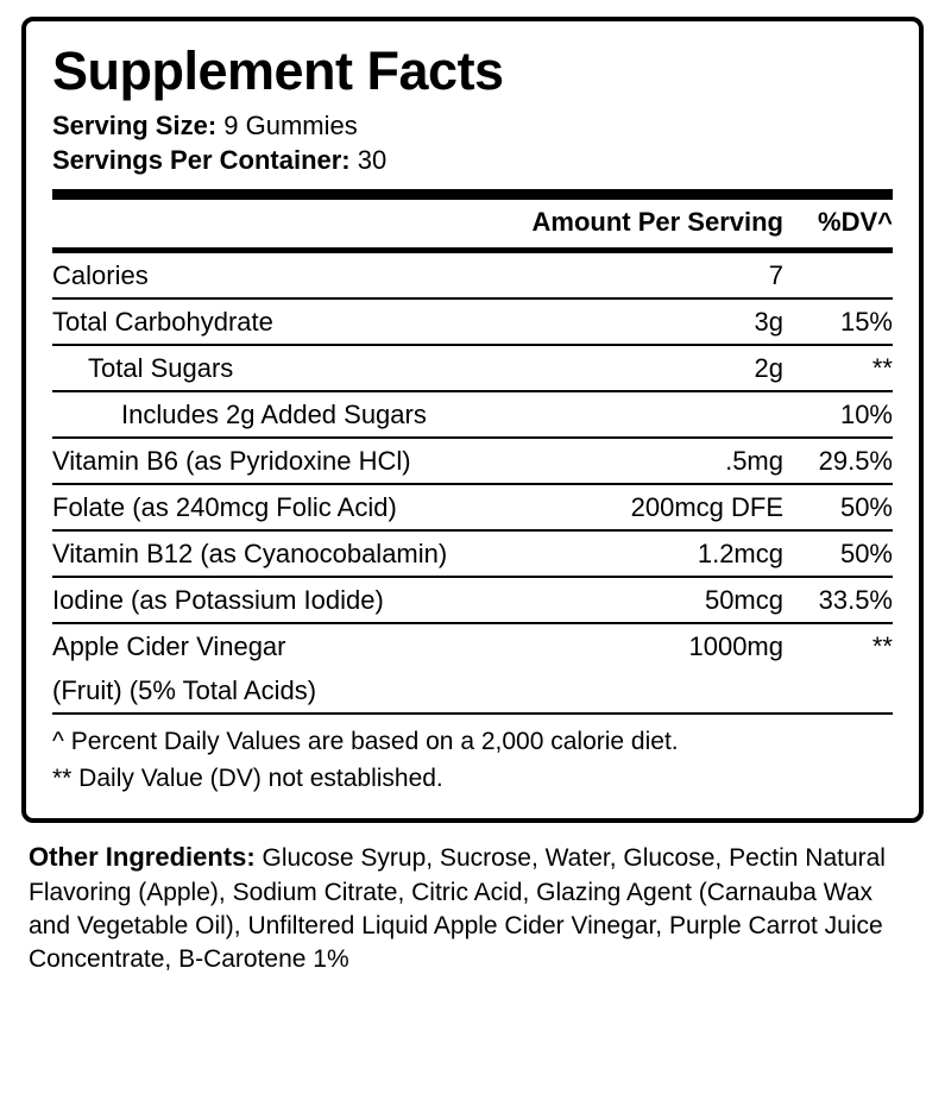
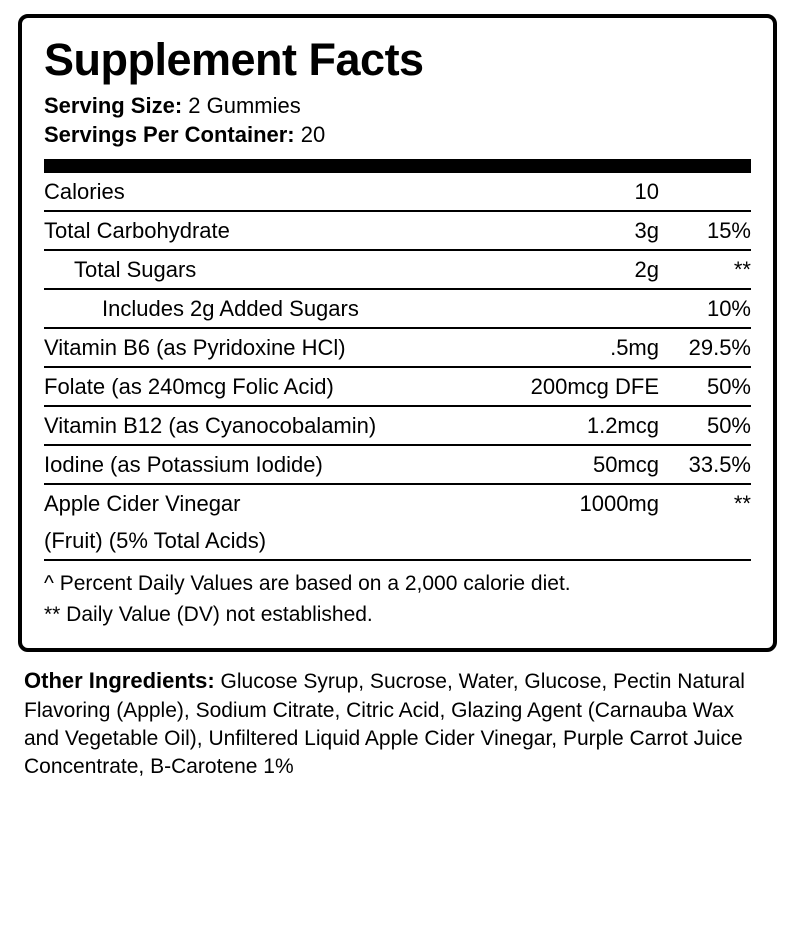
  Supplement Facts
- Serving Size: 9 Gummies
+ Serving Size: 2 Gummies
- Servings Per Container: 30
+ Servings Per Container: 20
- 	Amount Per Serving	%DV^
- Calories	7
+ Calories	10
  Total Carbohydrate	3g	15%
  Total Sugars	2g	**
  Includes 2g Added Sugars		10%
  Vitamin B6 (as Pyridoxine HCl)	.5mg	29.5%
  Folate (as 240mcg Folic Acid)	200mcg DFE	50%
  Vitamin B12 (as Cyanocobalamin)	1.2mcg	50%
  Iodine (as Potassium Iodide)	50mcg	33.5%
  Apple Cider Vinegar	1000mg	**
  (Fruit) (5% Total Acids)
  ^ Percent Daily Values are based on a 2,000 calorie diet.
  ** Daily Value (DV) not established.
  Other Ingredients: Glucose Syrup, Sucrose, Water, Glucose, Pectin Natural Flavoring (Apple), Sodium Citrate, Citric Acid, Glazing Agent (Carnauba Wax and Vegetable Oil), Unfiltered Liquid Apple Cider Vinegar, Purple Carrot Juice Concentrate, B-Carotene 1%
